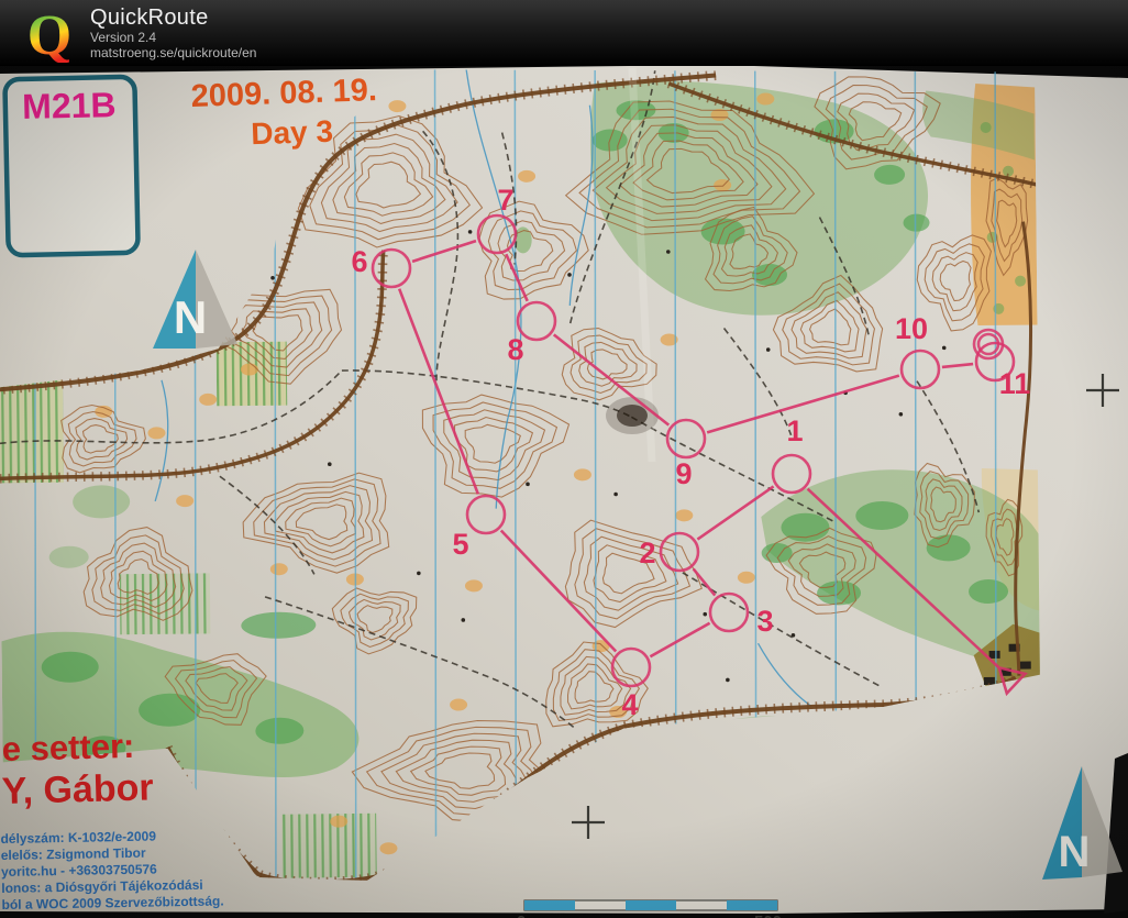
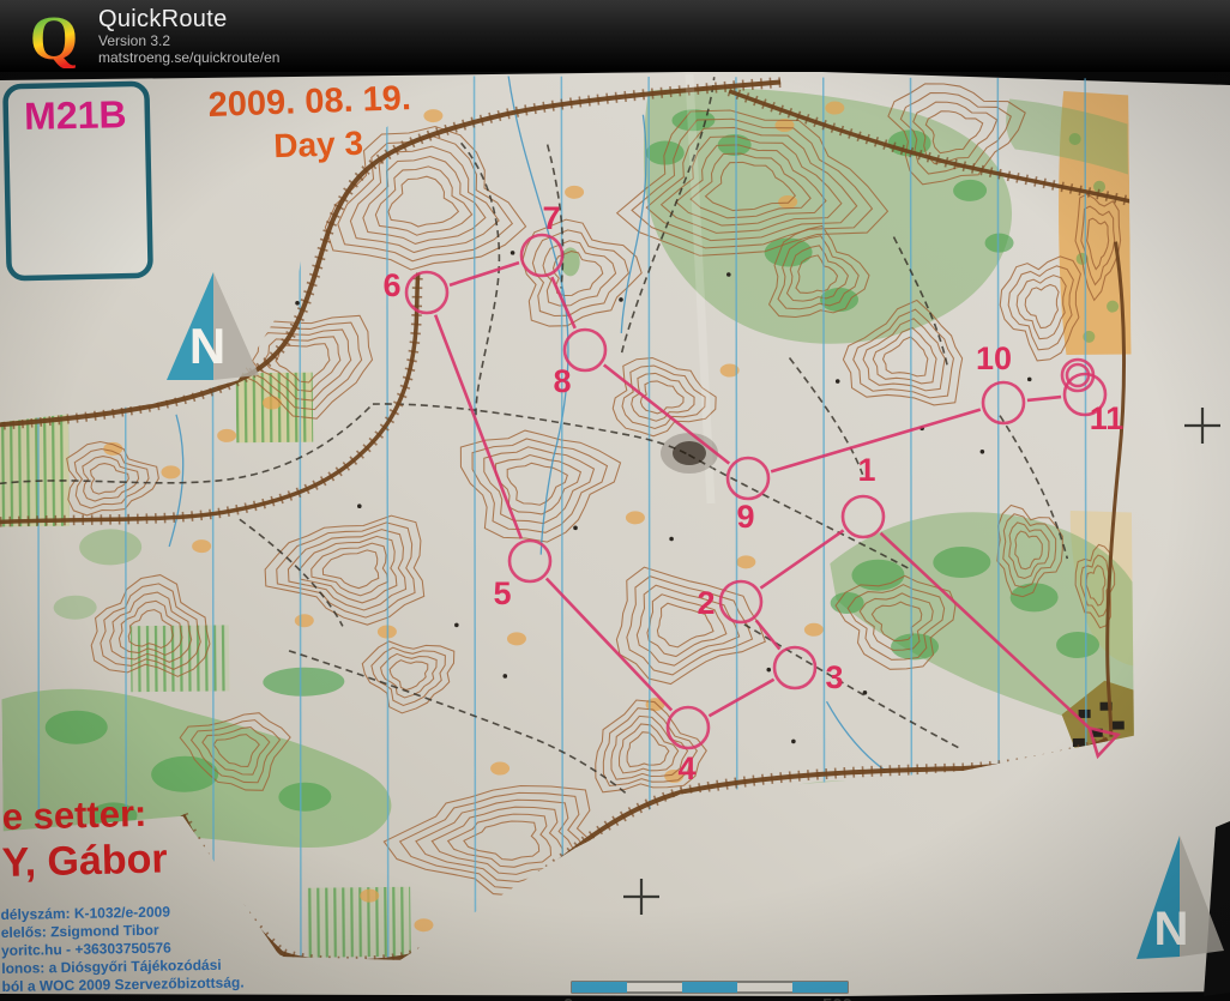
  Q
  QuickRoute
- Version 2.4
+ Version 3.2
  matstroeng.se/quickroute/en
